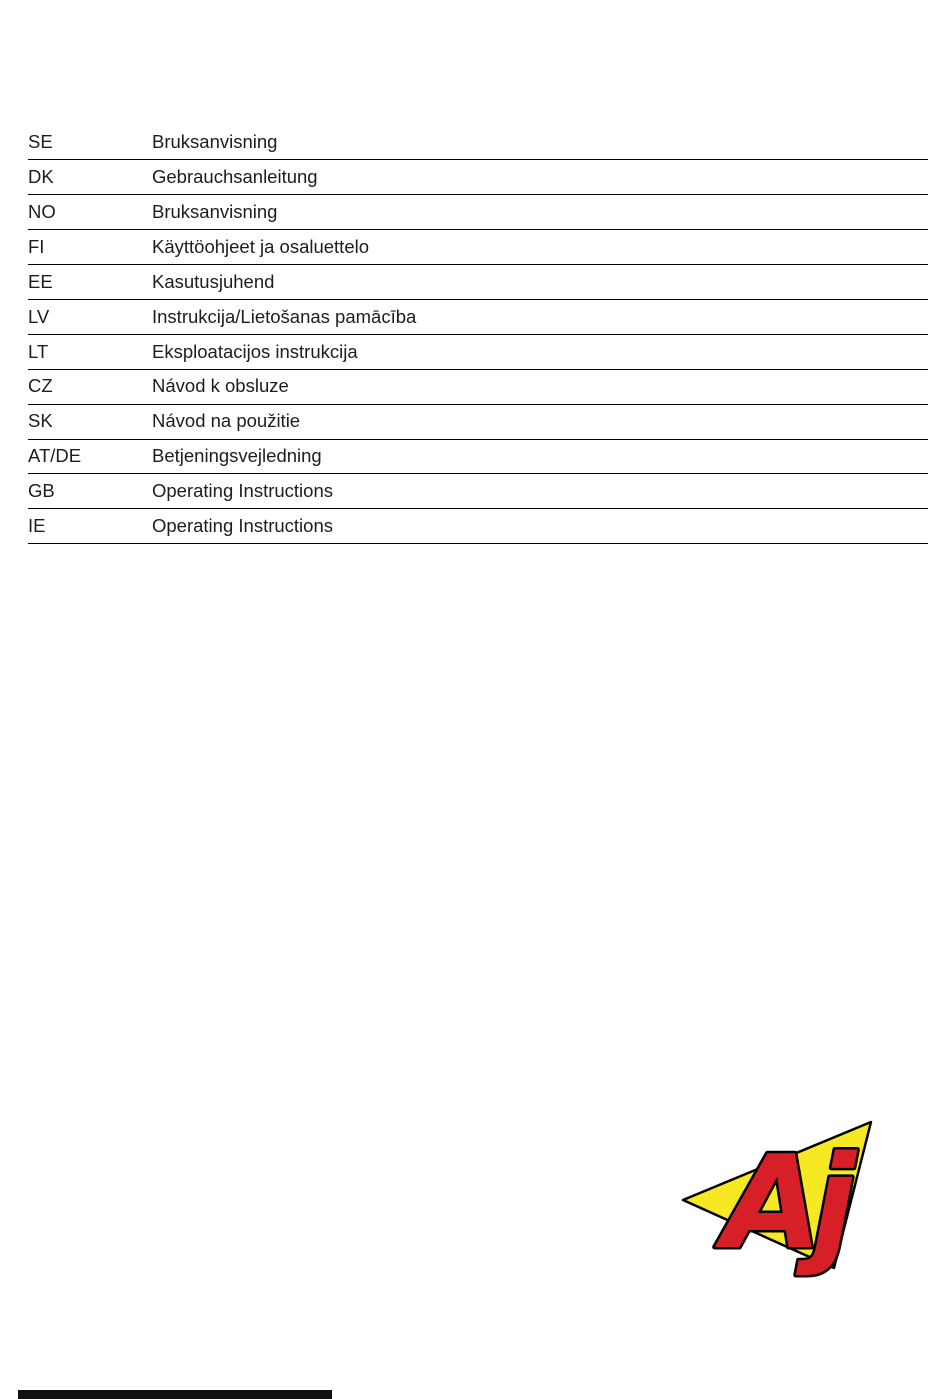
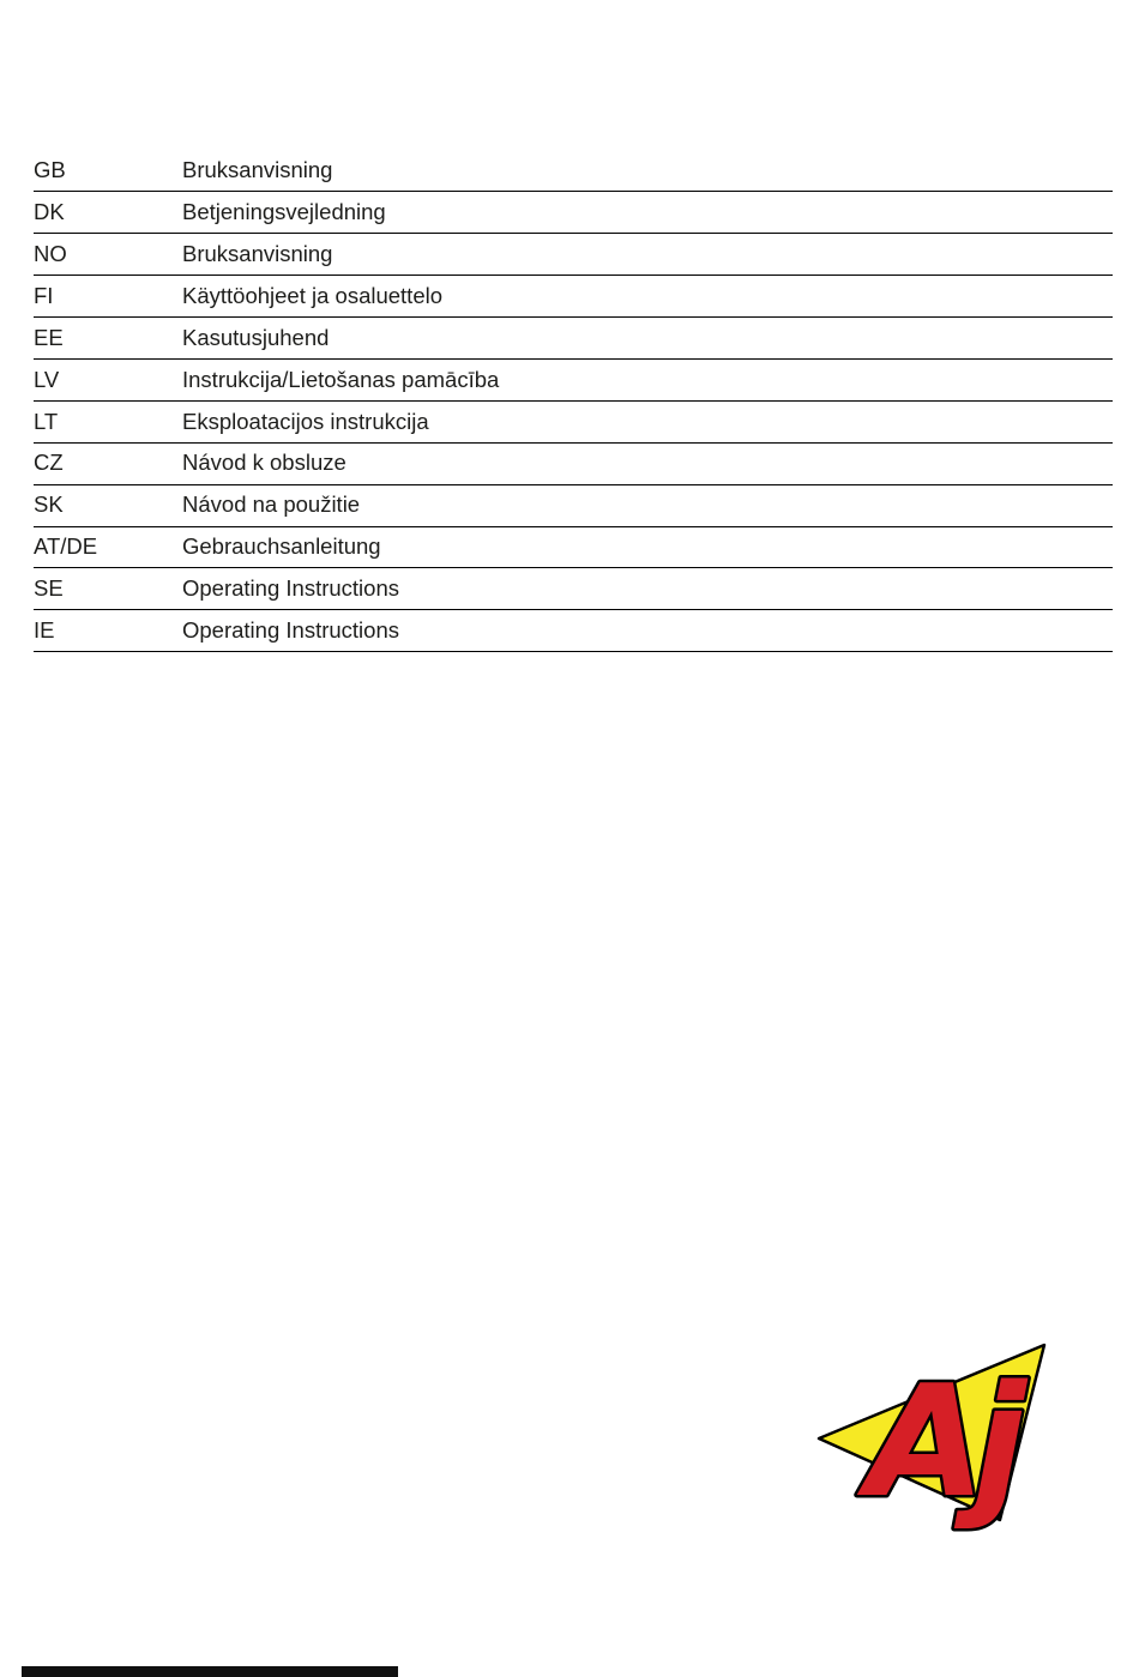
- SE	Bruksanvisning
+ GB	Bruksanvisning
- DK	Gebrauchsanleitung
+ DK	Betjeningsvejledning
  NO	Bruksanvisning
  FI	Käyttöohjeet ja osaluettelo
  EE	Kasutusjuhend
  LV	Instrukcija/Lietošanas pamācība
  LT	Eksploatacijos instrukcija
  CZ	Návod k obsluze
  SK	Návod na použitie
- AT/DE	Betjeningsvejledning
+ AT/DE	Gebrauchsanleitung
- GB	Operating Instructions
+ SE	Operating Instructions
  IE	Operating Instructions
  Aj
